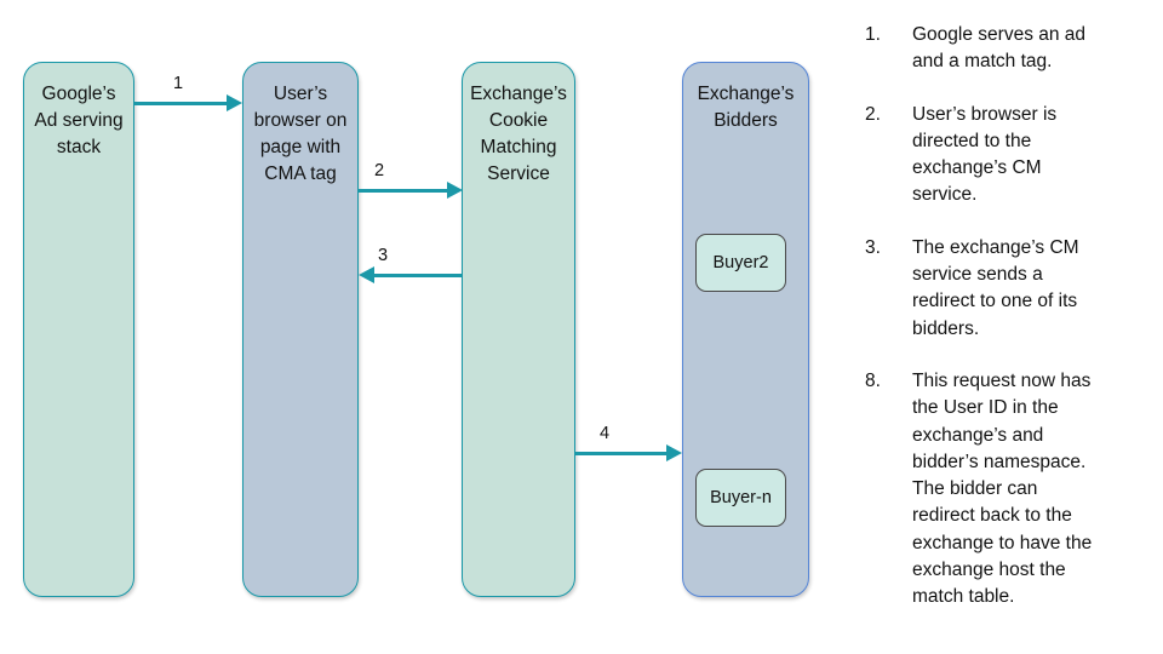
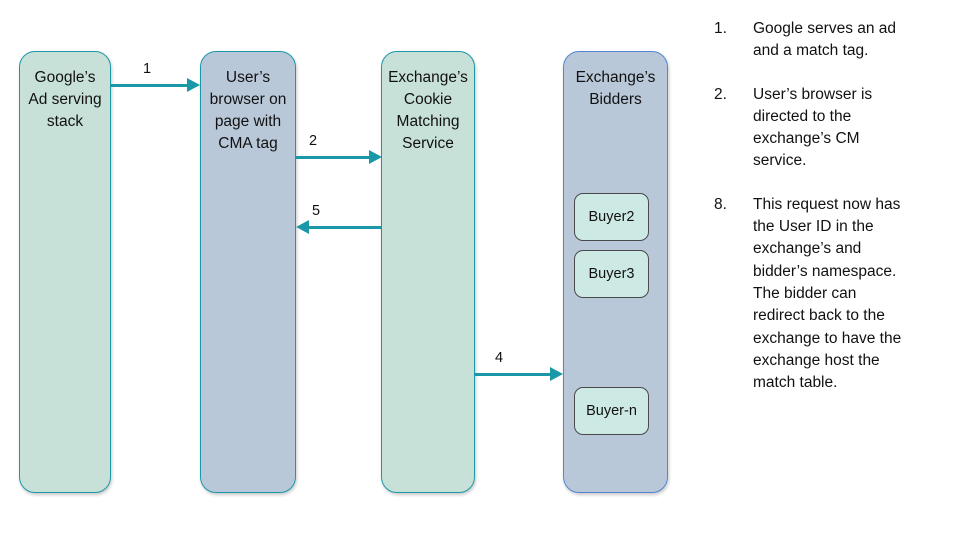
  Google’s
  Ad serving
  stack
  User’s
  browser on
  page with
  CMA tag
  Exchange’s
  Cookie
  Matching
  Service
  Exchange’s
  Bidders
  Buyer2
+ Buyer3
  Buyer-n
  1
  2
- 3
+ 5
  4
  1.
  Google serves an ad
  and a match tag.
  2.
  User’s browser is
  directed to the
  exchange’s CM
  service.
- 3.
- The exchange’s CM
- service sends a
- redirect to one of its
- bidders.
  8.
  This request now has
  the User ID in the
  exchange’s and
  bidder’s namespace.
  The bidder can
  redirect back to the
  exchange to have the
  exchange host the
  match table.
